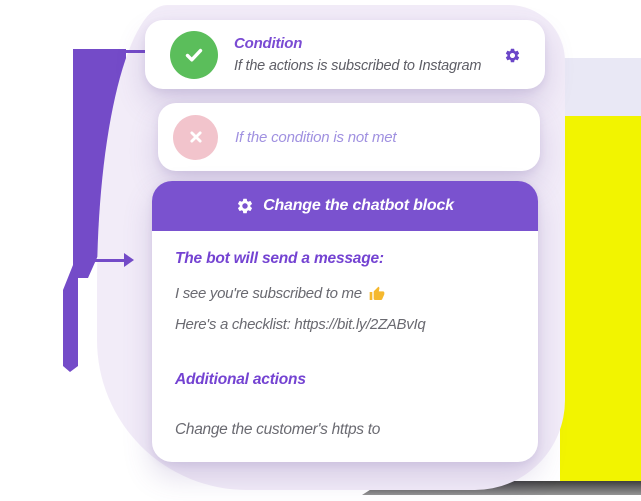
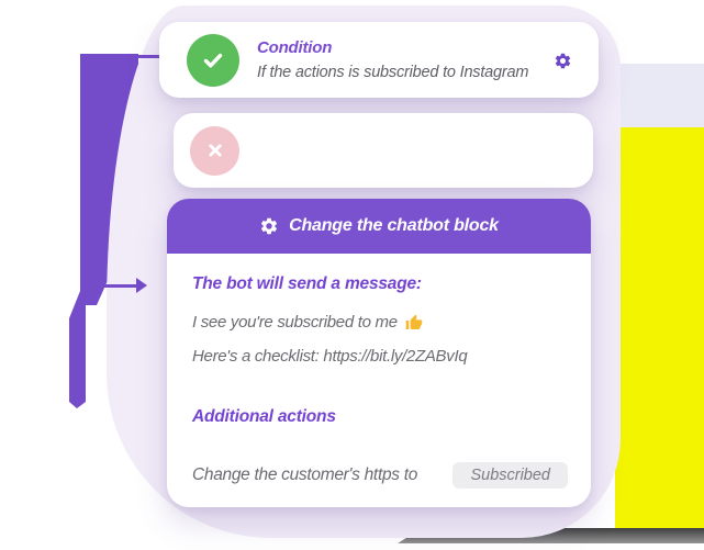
  Condition
  If the actions is subscribed to Instagram
- If the condition is not met
  Change the chatbot block
  The bot will send a message:
  I see you're subscribed to me
  Here's a checklist: https://bit.ly/2ZABvIq
  Additional actions
  Change the customer's https to
+ Subscribed
